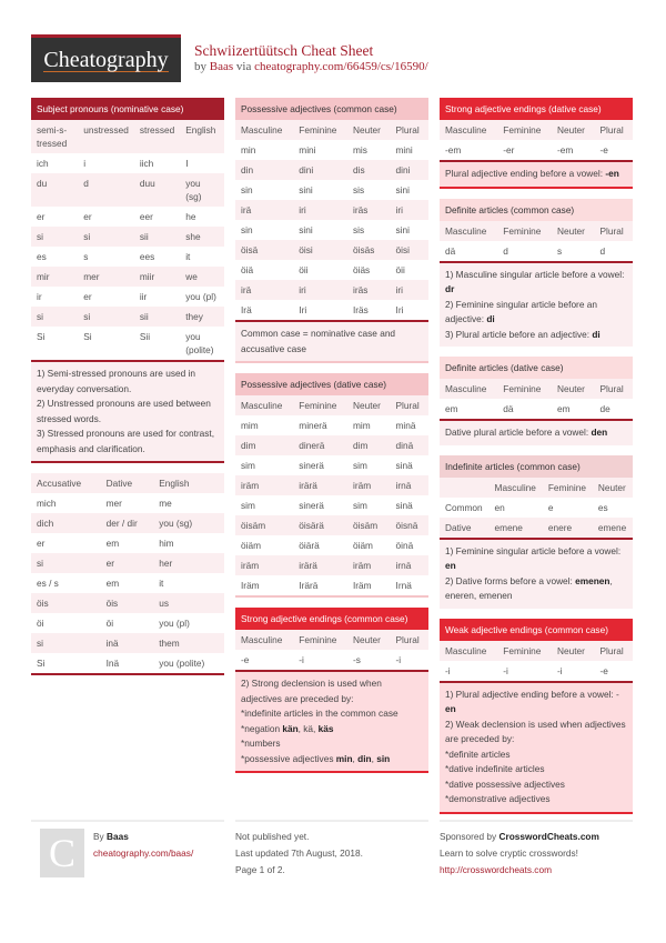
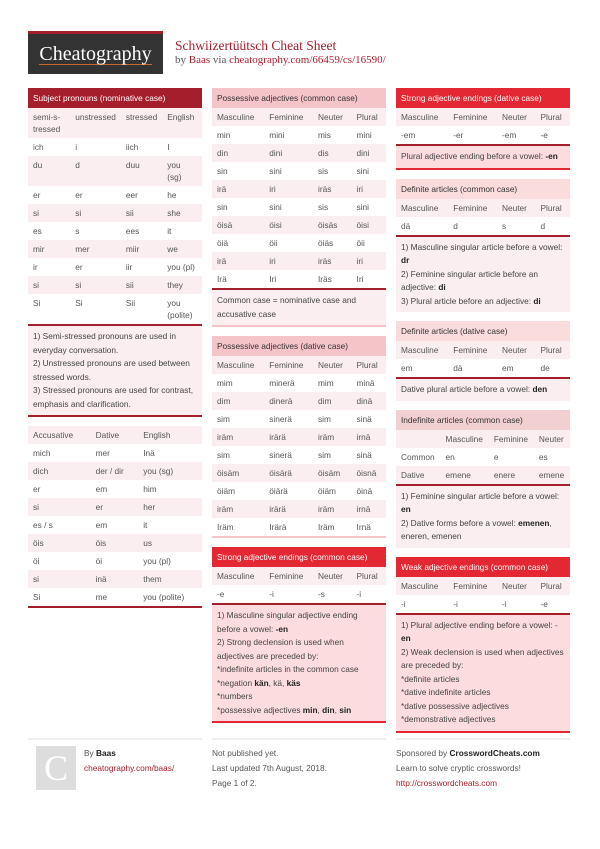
  Cheatography
  Schwiizertüütsch Cheat Sheet
  by Baas via cheatography.com/66459/cs/16590/
  Subject pronouns (nominative case)
  semi-s-tressed	unstressed	stressed	English
  ich	i	iich	I
  du	d	duu	you (sg)
  er	er	eer	he
  si	si	sii	she
  es	s	ees	it
  mir	mer	miir	we
  ir	er	iir	you (pl)
  si	si	sii	they
  Si	Si	Sii	you (polite)
  1) Semi-stressed pronouns are used in everyday conversation.
  2) Unstressed pronouns are used between stressed words.
  3) Stressed pronouns are used for contrast, emphasis and clarification.
  Accusative	Dative	English
- mich	mer	me
+ mich	mer	Inä
  dich	der / dir	you (sg)
  er	em	him
  si	er	her
  es / s	em	it
  öis	öis	us
  öi	öi	you (pl)
  si	inä	them
- Si	Inä	you (polite)
+ Si	me	you (polite)
  Possessive adjectives (common case)
  Masculine	Feminine	Neuter	Plural
  min	mini	mis	mini
  din	dini	dis	dini
  sin	sini	sis	sini
  irä	iri	iräs	iri
  sin	sini	sis	sini
  öisä	öisi	öisäs	öisi
  öiä	öii	öiäs	öii
  irä	iri	iräs	iri
  Irä	Iri	Iräs	Iri
  Common case = nominative case and accusative case
  Possessive adjectives (dative case)
  Masculine	Feminine	Neuter	Plural
  mim	minerä	mim	minä
  dim	dinerä	dim	dinä
  sim	sinerä	sim	sinä
  iräm	irärä	iräm	irnä
  sim	sinerä	sim	sinä
  öisäm	öisärä	öisäm	öisnä
  öiäm	öiärä	öiäm	öinä
  iräm	irärä	iräm	irnä
  Iräm	Irärä	Iräm	Irnä
  Strong adjective endings (common case)
  Masculine	Feminine	Neuter	Plural
  -e	-i	-s	-i
+ 1) Masculine singular adjective ending before a vowel: -en
  2) Strong declension is used when adjectives are preceded by:
  *indefinite articles in the common case
  *negation kän, kä, käs
  *numbers
  *possessive adjectives min, din, sin
  Strong adjective endings (dative case)
  Masculine	Feminine	Neuter	Plural
  -em	-er	-em	-e
  Plural adjective ending before a vowel: -en
  Definite articles (common case)
  Masculine	Feminine	Neuter	Plural
  dä	d	s	d
  1) Masculine singular article before a vowel: dr
  2) Feminine singular article before an adjective: di
  3) Plural article before an adjective: di
  Definite articles (dative case)
  Masculine	Feminine	Neuter	Plural
  em	dä	em	de
  Dative plural article before a vowel: den
  Indefinite articles (common case)
  	Masculine	Feminine	Neuter
  Common	en	e	es
  Dative	emene	enere	emene
  1) Feminine singular article before a vowel: en
  2) Dative forms before a vowel: emenen, eneren, emenen
  Weak adjective endings (common case)
  Masculine	Feminine	Neuter	Plural
  -i	-i	-i	-e
  1) Plural adjective ending before a vowel: -en
  2) Weak declension is used when adjectives are preceded by:
  *definite articles
  *dative indefinite articles
  *dative possessive adjectives
  *demonstrative adjectives
  C
  By Baas
  cheatography.com/baas/
  Not published yet.
  Last updated 7th August, 2018.
  Page 1 of 2.
  Sponsored by CrosswordCheats.com
  Learn to solve cryptic crosswords!
  http://crosswordcheats.com
